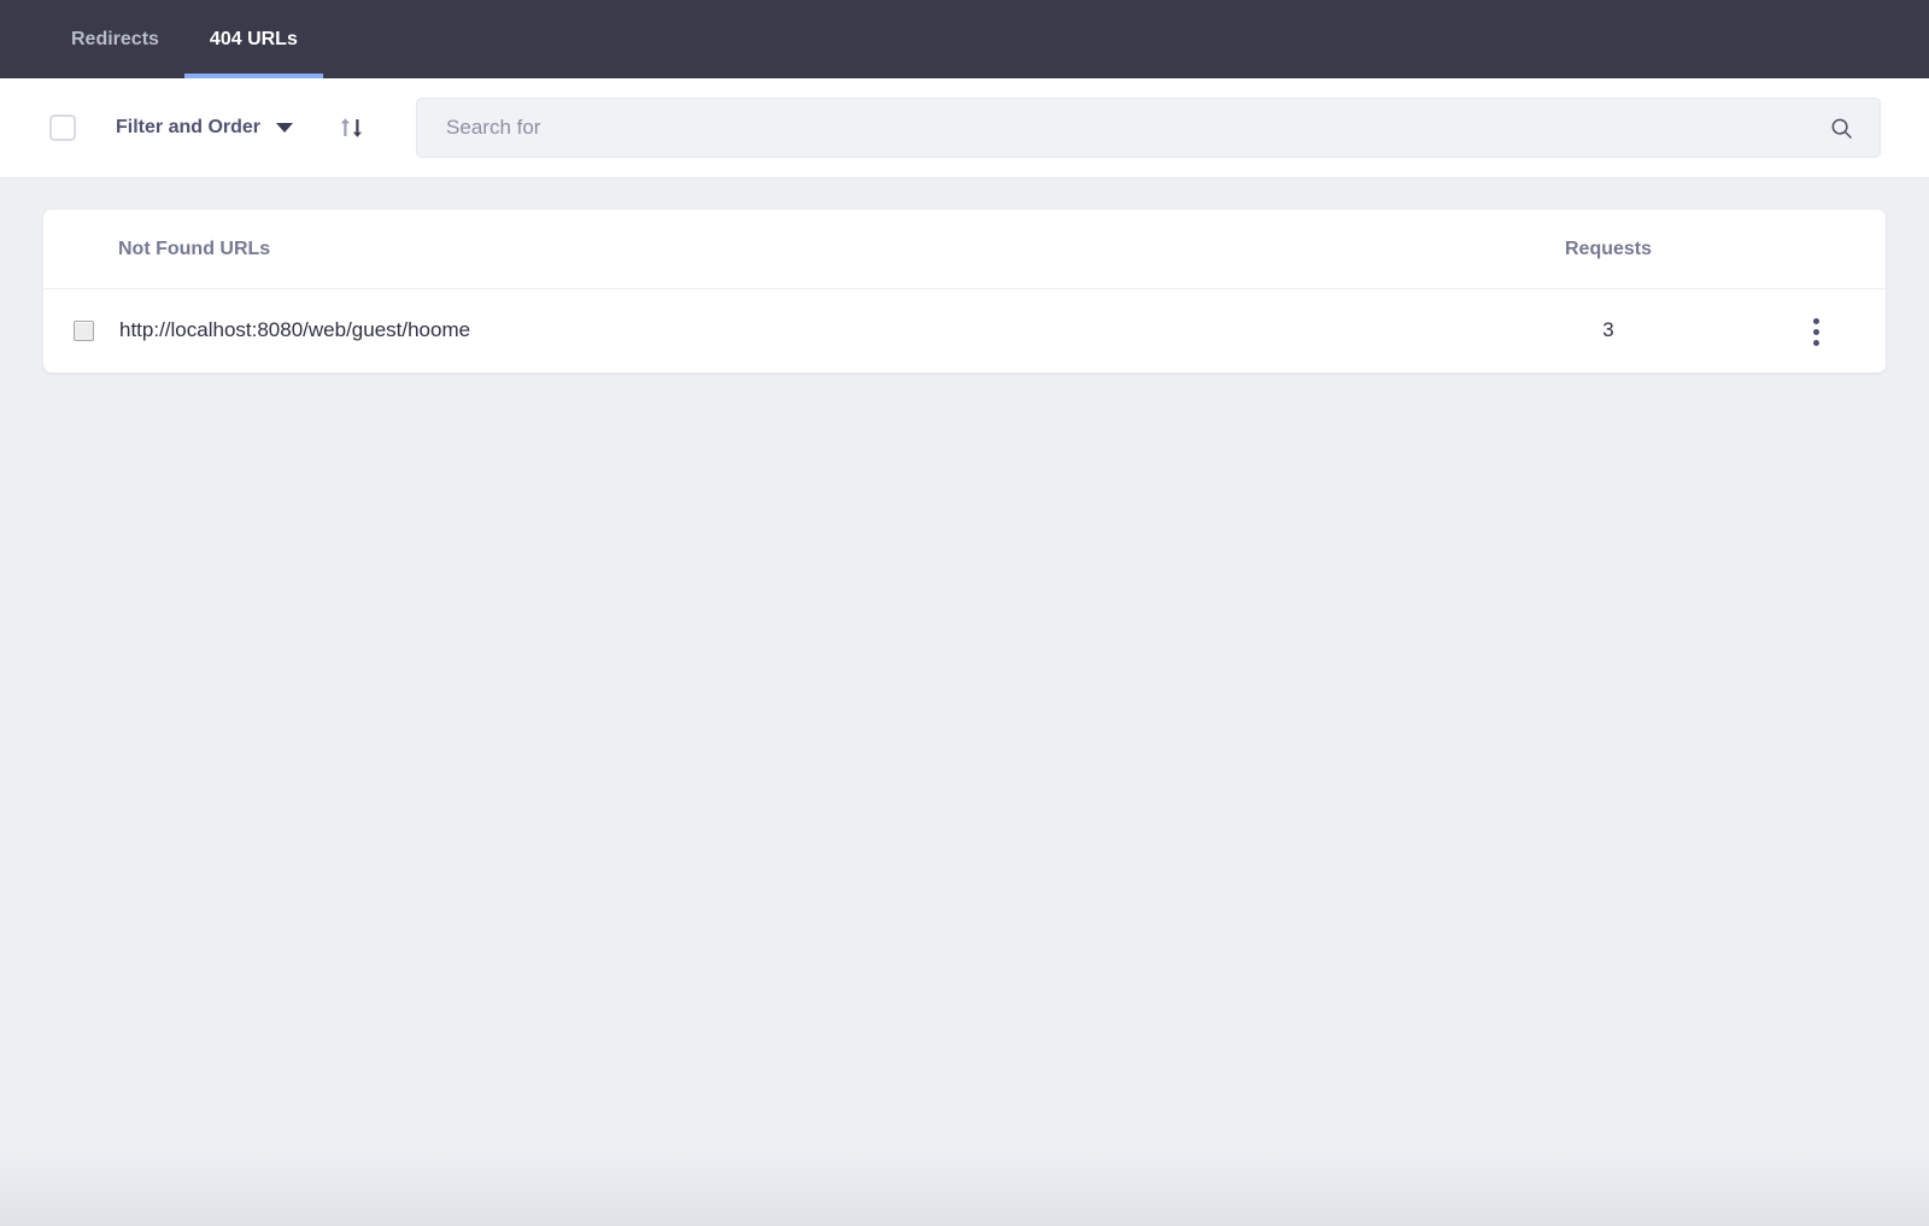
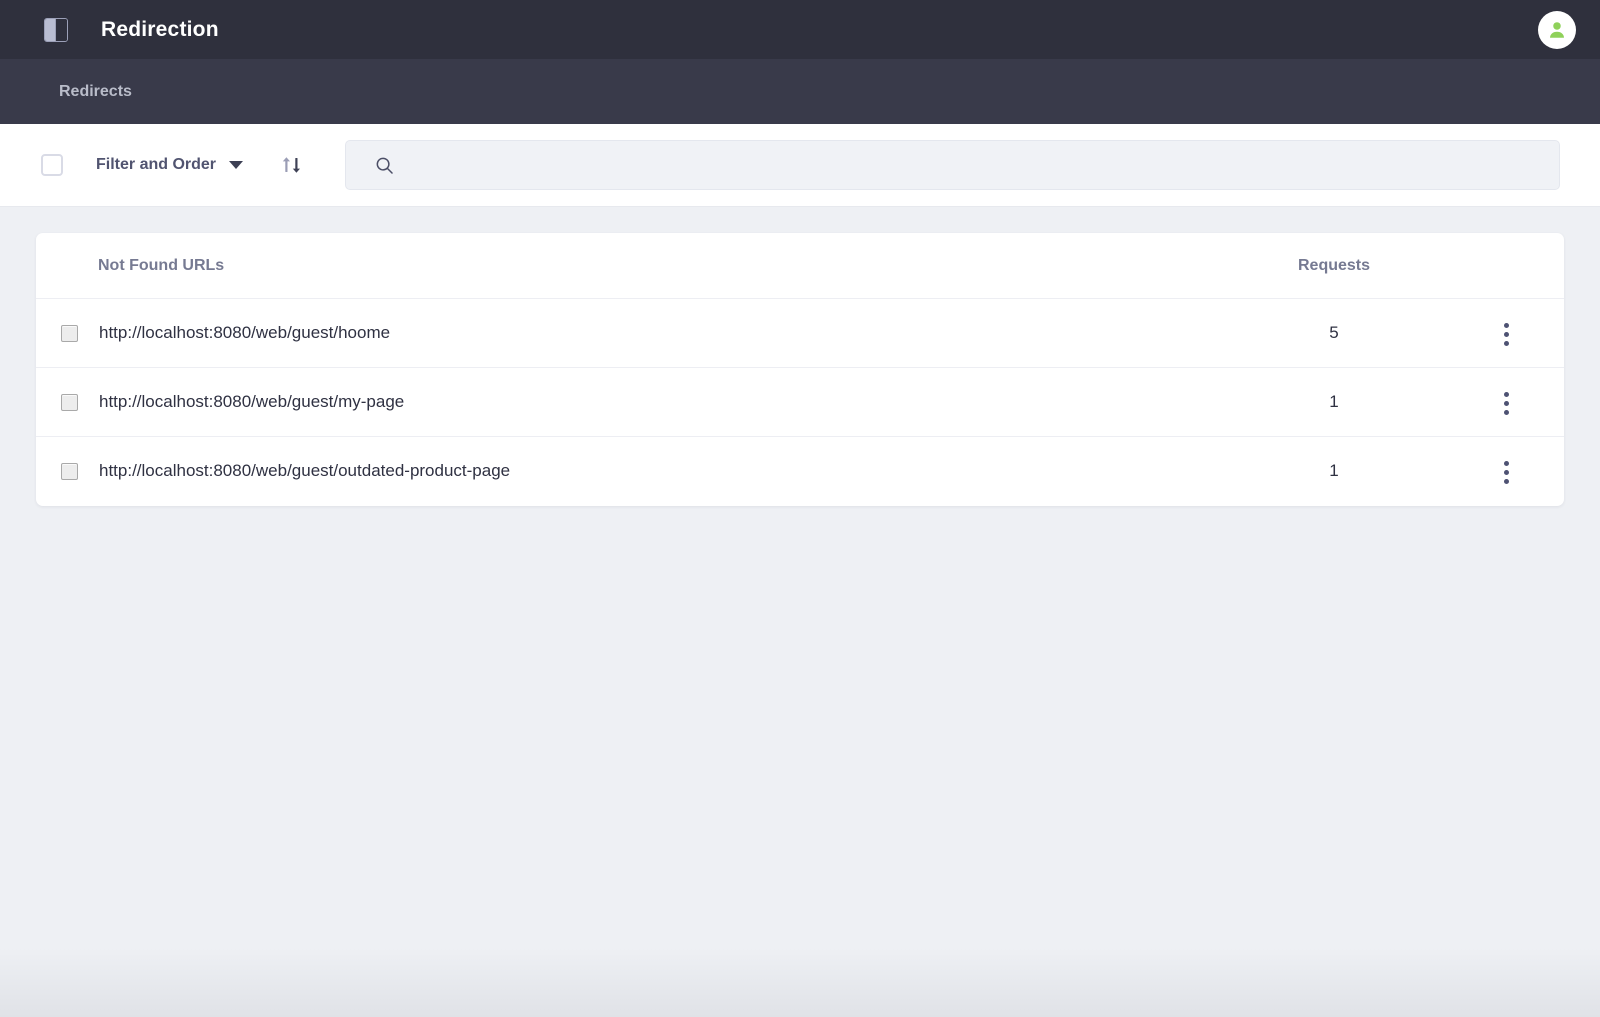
+ Redirection
  Redirects
- 404 URLs
  Filter and Order
- Search for
  Not Found URLs	Requests
- http://localhost:8080/web/guest/hoome	3
+ http://localhost:8080/web/guest/hoome	5
+ http://localhost:8080/web/guest/my-page	1
+ http://localhost:8080/web/guest/outdated-product-page	1
